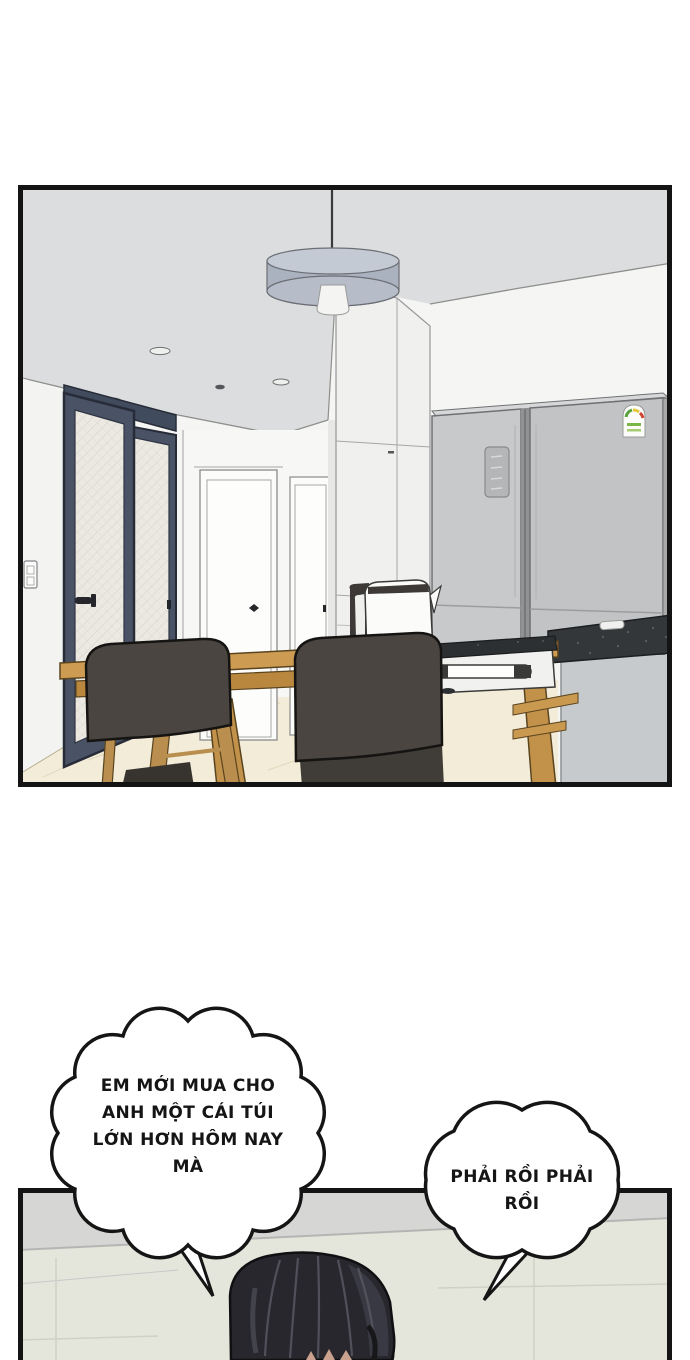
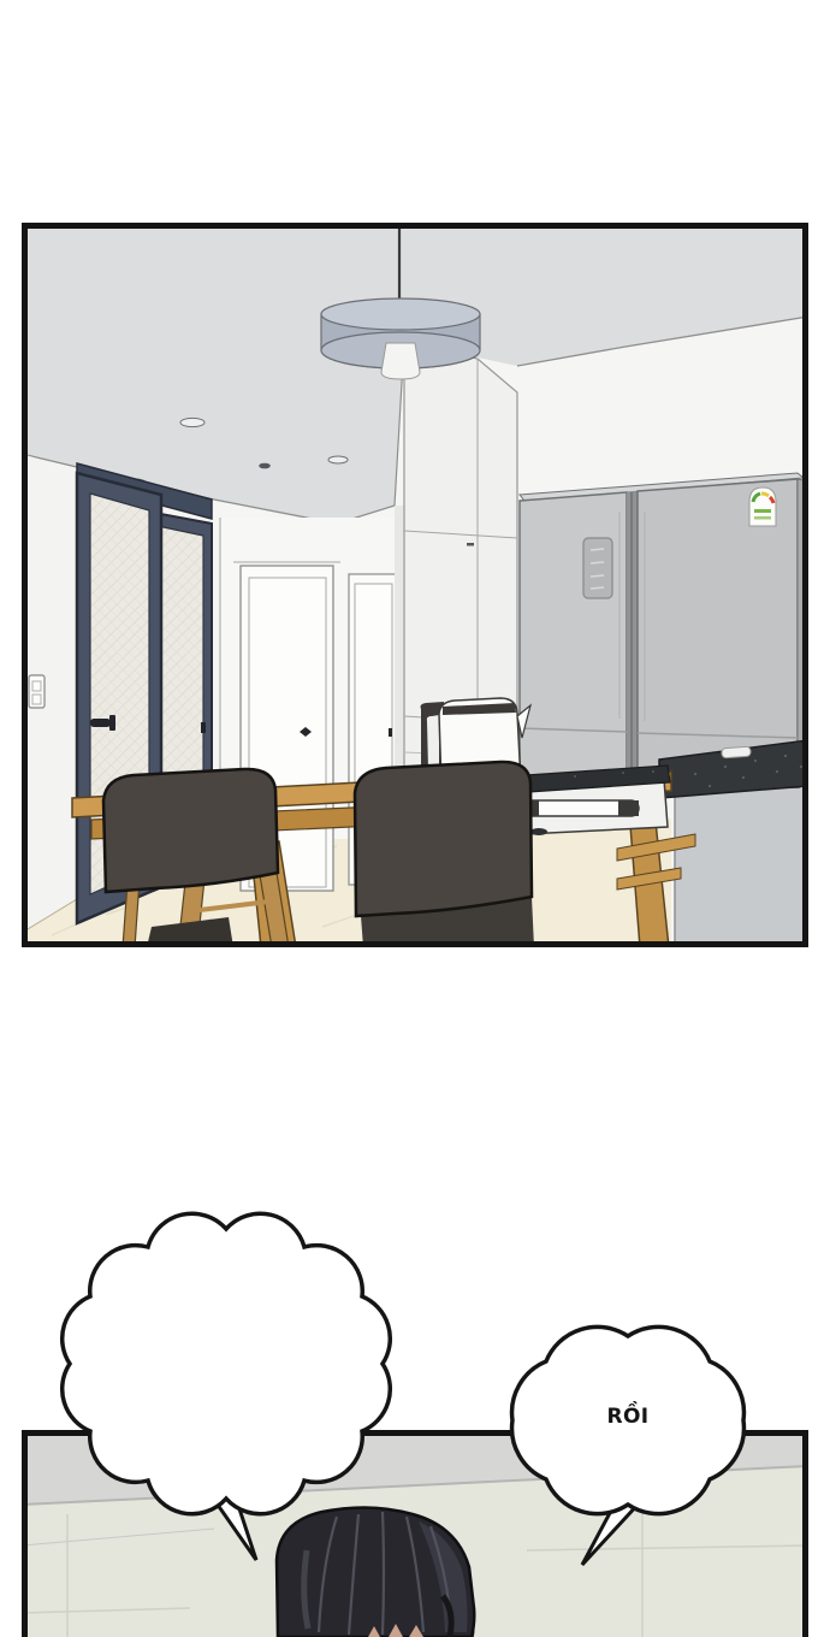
- EM MỚI MUA CHO
- ANH MỘT CÁI TÚI
- LỚN HƠN HÔM NAY
- MÀ
- PHẢI RỒI PHẢI
  RỒI
